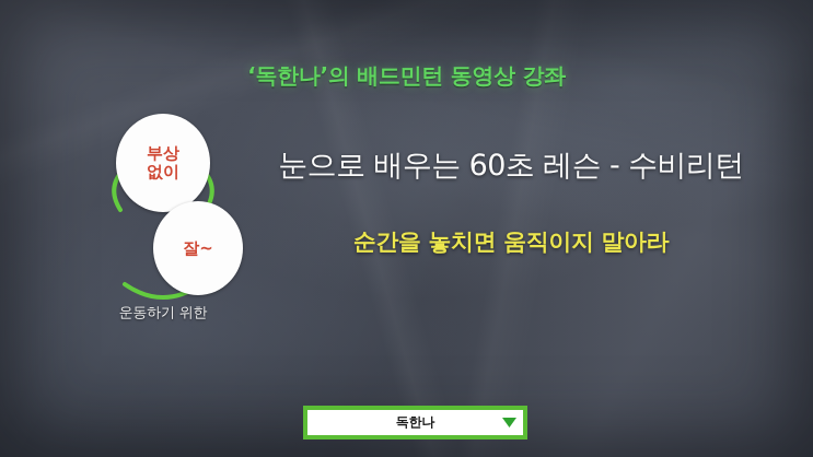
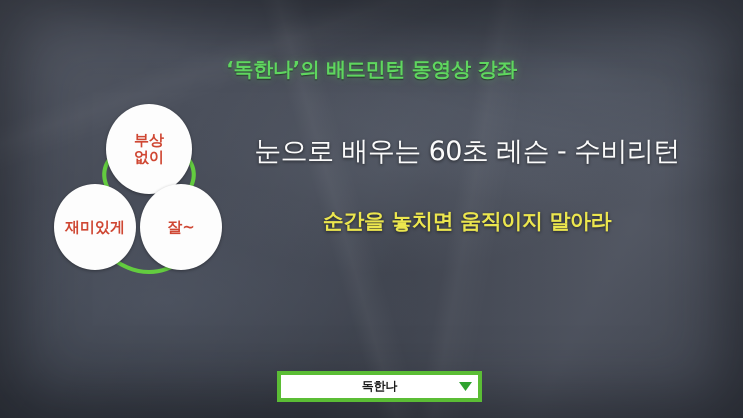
  ‘독한나’의 배드민턴 동영상 강좌
  부상
  없이
+ 재미있게
  잘~
- 운동하기 위한
  눈으로 배우는 60초 레슨 - 수비리턴
  순간을 놓치면 움직이지 말아라
  독한나
